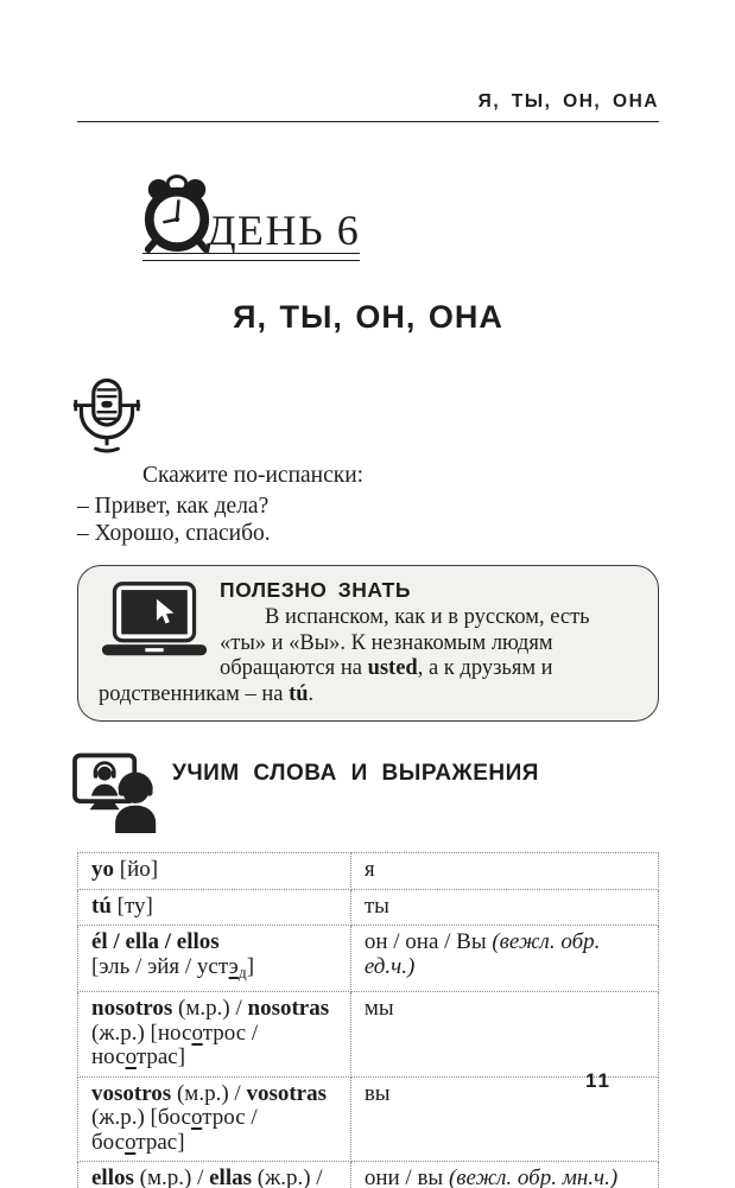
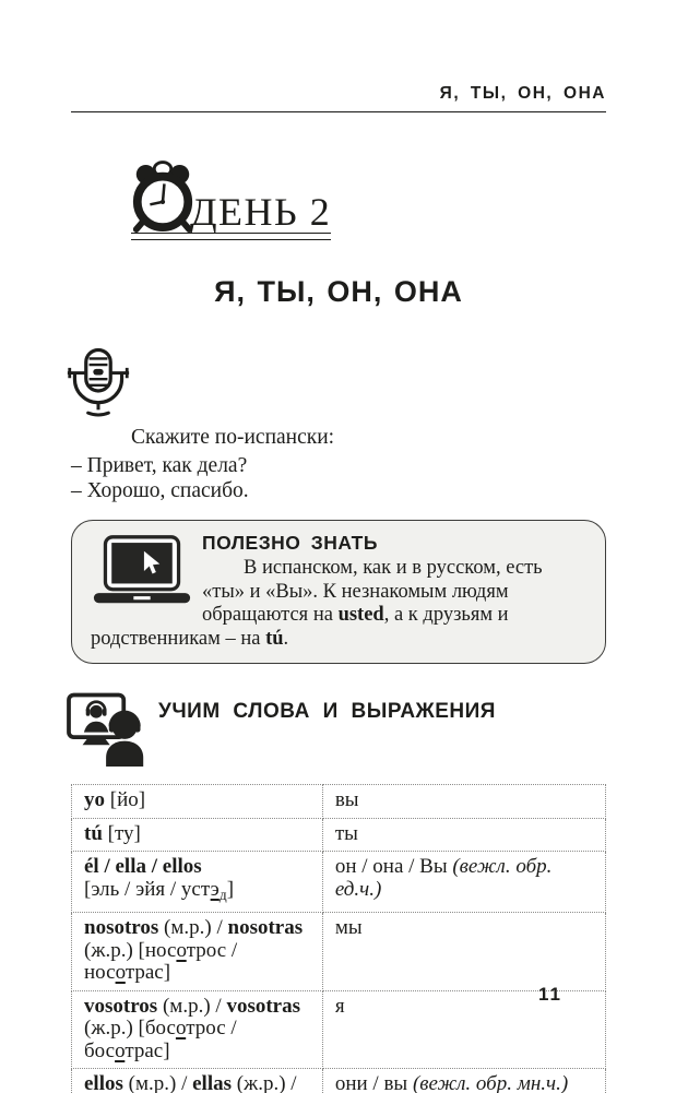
  Я, ТЫ, ОН, ОНА
- ДЕНЬ 6
+ ДЕНЬ 2
  Я, ТЫ, ОН, ОНА
  Скажите по-испански:
  – Привет, как дела?
  – Хорошо, спасибо.
  ПОЛЕЗНО ЗНАТЬ
  В испанском, как и в русском, есть «ты» и «Вы». К незнакомым людям обращаются на usted, а к друзьям и родственникам – на tú.
  УЧИМ СЛОВА И ВЫРАЖЕНИЯ
- yo [йо]	я
+ yo [йо]	вы
  tú [ту]	ты
  él / ella / ellos[эль / эйя / устэд]	он / она / Вы (вежл. обр.ед.ч.)
  nosotros (м.р.) / nosotras(ж.р.) [носотрос / носотрас]	мы
- vosotros (м.р.) / vosotras(ж.р.) [босотрос / босотрас]	вы
+ vosotros (м.р.) / vosotras(ж.р.) [босотрос / босотрас]	я
  ellos (м.р.) / ellas (ж.р.) /	они / вы (вежл. обр. мн.ч.)
  11
